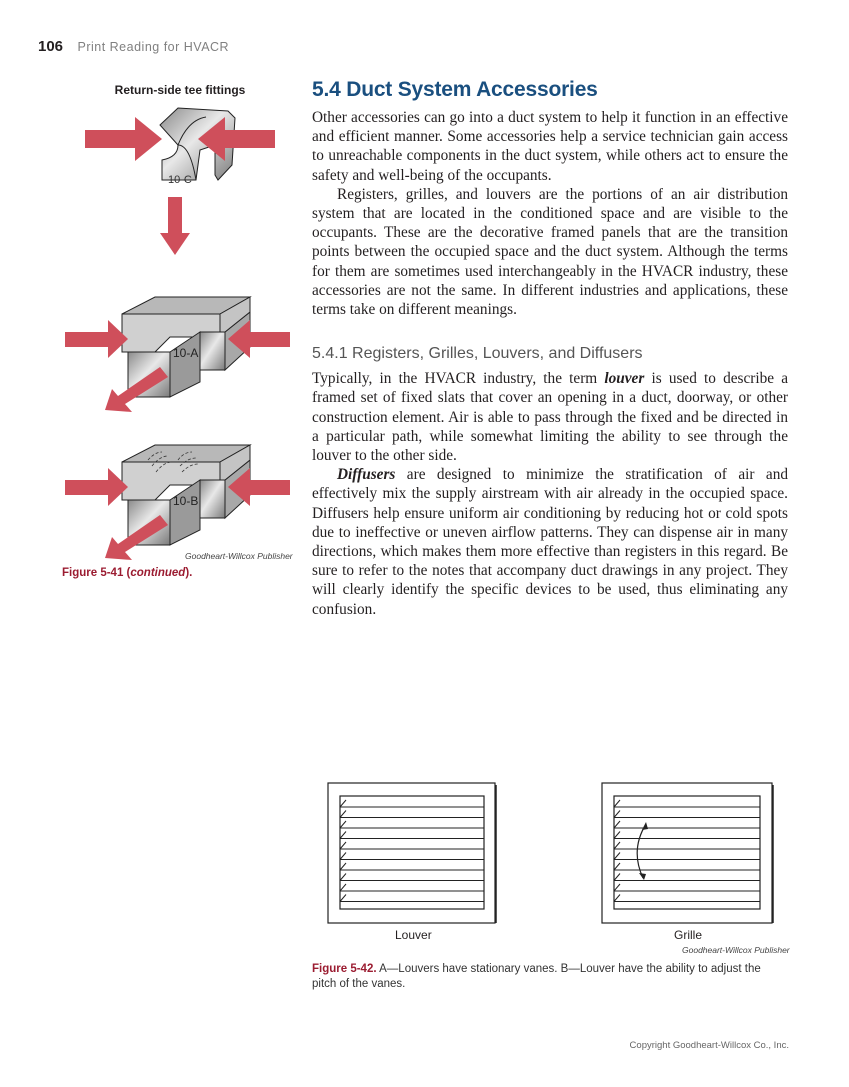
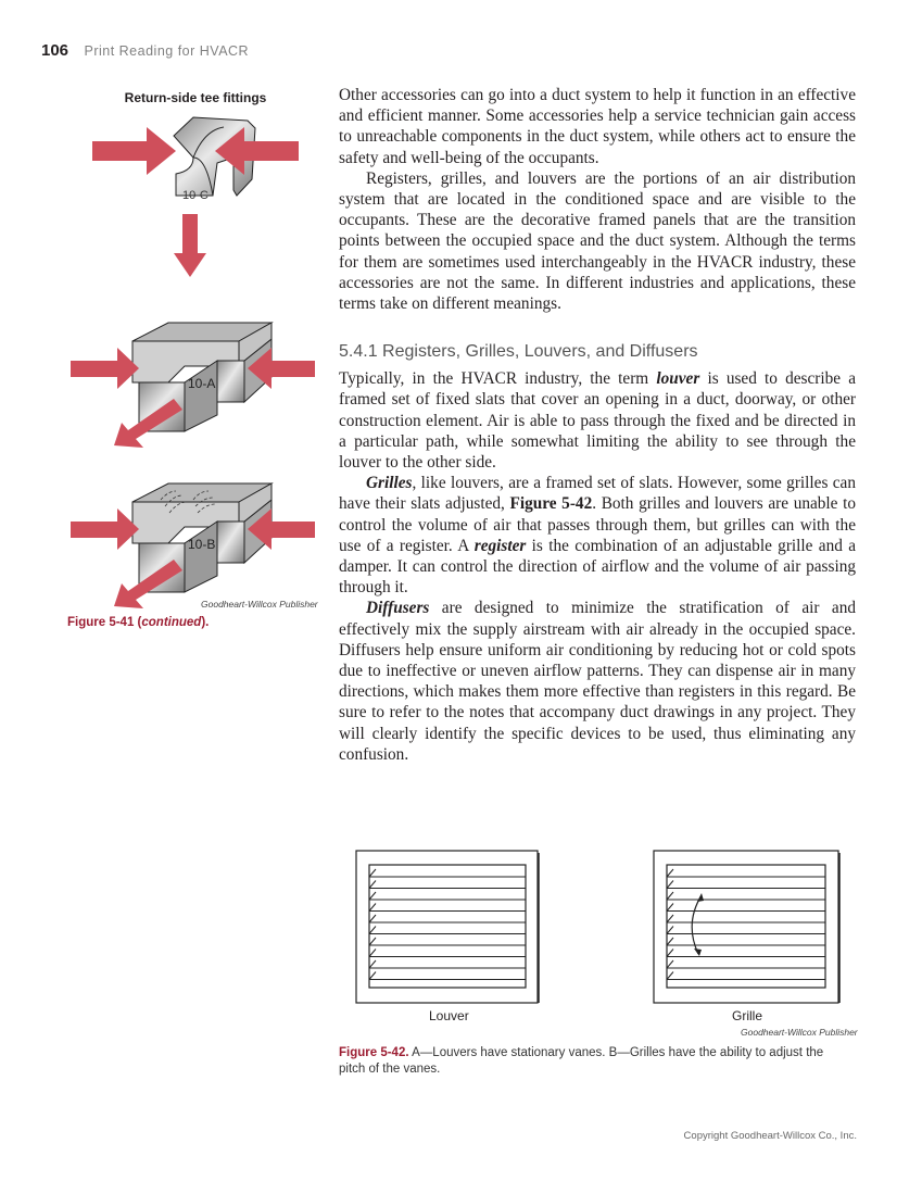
  106 Print Reading for HVACR
  Return-side tee fittings
  10-C
  10-A
  10-B
  Goodheart-Willcox Publisher
  Figure 5-41 (continued).
- 5.4 Duct System Accessories
  Other accessories can go into a duct system to help it function in an effective and efficient manner. Some accessories help a service technician gain access to unreachable components in the duct system, while others act to ensure the safety and well-being of the occupants.
  Registers, grilles, and louvers are the portions of an air distribution system that are located in the conditioned space and are visible to the occupants. These are the decorative framed panels that are the transition points between the occupied space and the duct system. Although the terms for them are sometimes used interchangeably in the HVACR industry, these accessories are not the same. In different industries and applications, these terms take on different meanings.
  5.4.1 Registers, Grilles, Louvers, and Diffusers
  Typically, in the HVACR industry, the term louver is used to describe a framed set of fixed slats that cover an opening in a duct, doorway, or other construction element. Air is able to pass through the fixed and be directed in a particular path, while somewhat limiting the ability to see through the louver to the other side.
+ Grilles, like louvers, are a framed set of slats. However, some grilles can have their slats adjusted, Figure 5-42. Both grilles and louvers are unable to control the volume of air that passes through them, but grilles can with the use of a register. A register is the combination of an adjustable grille and a damper. It can control the direction of airflow and the volume of air passing through it.
  Diffusers are designed to minimize the stratification of air and effectively mix the supply airstream with air already in the occupied space. Diffusers help ensure uniform air conditioning by reducing hot or cold spots due to ineffective or uneven airflow patterns. They can dispense air in many directions, which makes them more effective than registers in this regard. Be sure to refer to the notes that accompany duct drawings in any project. They will clearly identify the specific devices to be used, thus eliminating any confusion.
  Louver
  Grille
  Goodheart-Willcox Publisher
- Figure 5-42. A—Louvers have stationary vanes. B—Louver have the ability to adjust the pitch of the vanes.
+ Figure 5-42. A—Louvers have stationary vanes. B—Grilles have the ability to adjust the pitch of the vanes.
  Copyright Goodheart-Willcox Co., Inc.
